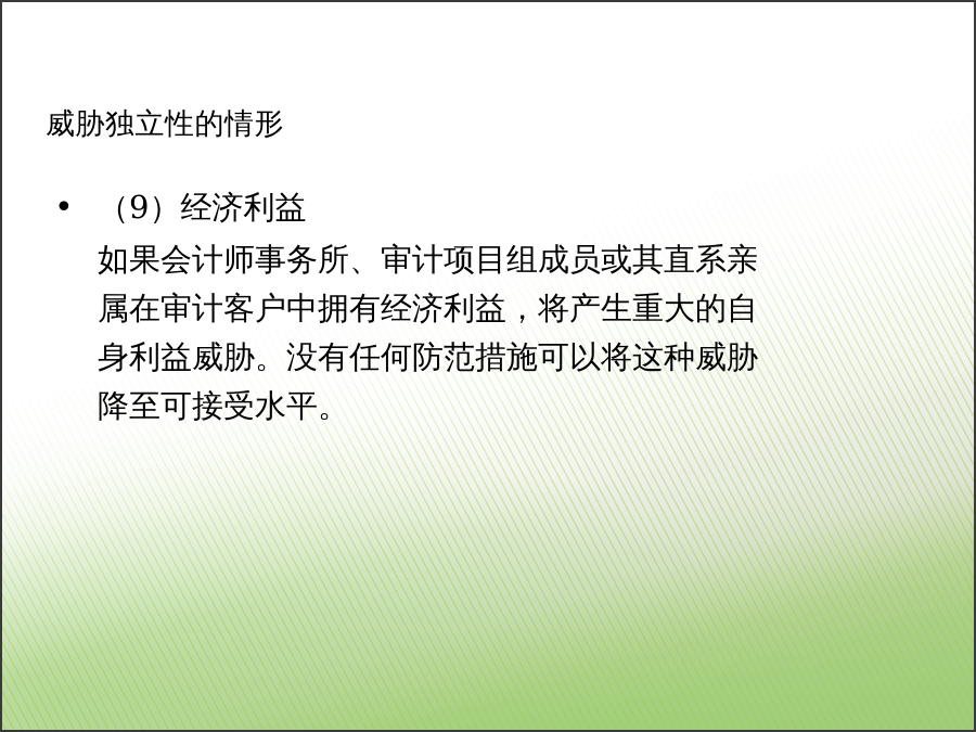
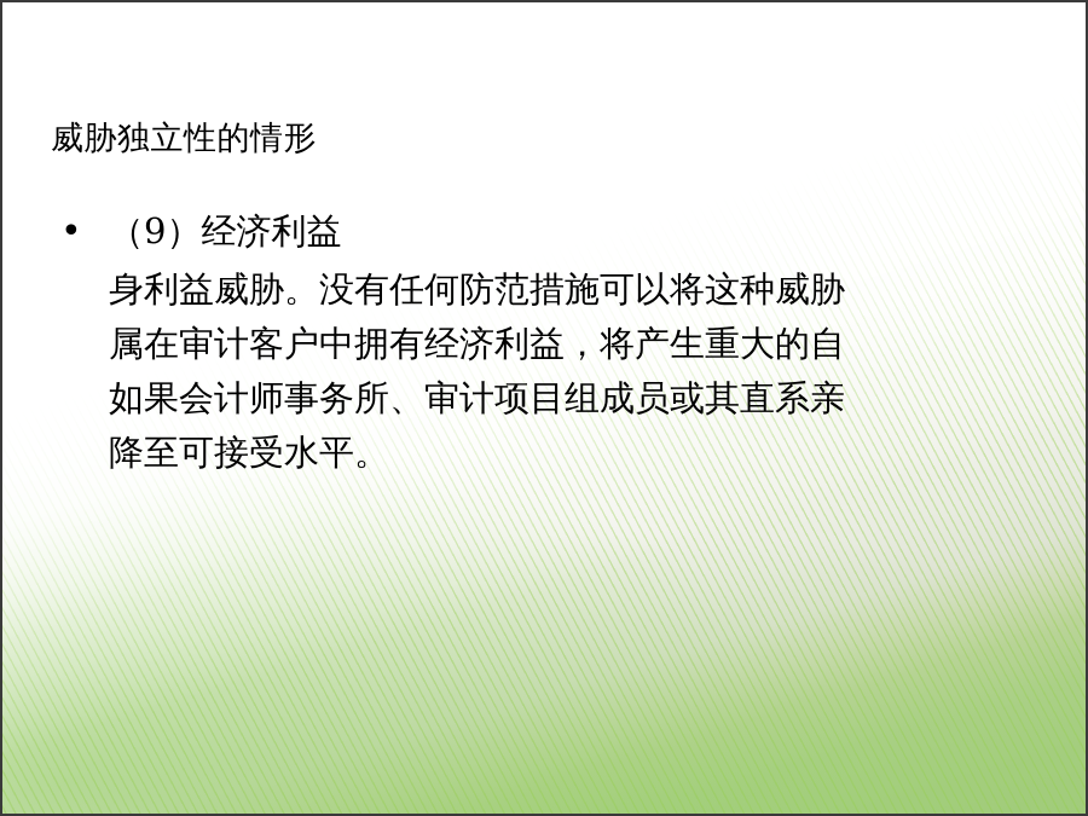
  威胁独立性的情形
  •
  （9）经济利益
- 如果会计师事务所、审计项目组成员或其直系亲
+ 身利益威胁。没有任何防范措施可以将这种威胁
  属在审计客户中拥有经济利益，将产生重大的自
- 身利益威胁。没有任何防范措施可以将这种威胁
+ 如果会计师事务所、审计项目组成员或其直系亲
  降至可接受水平。
